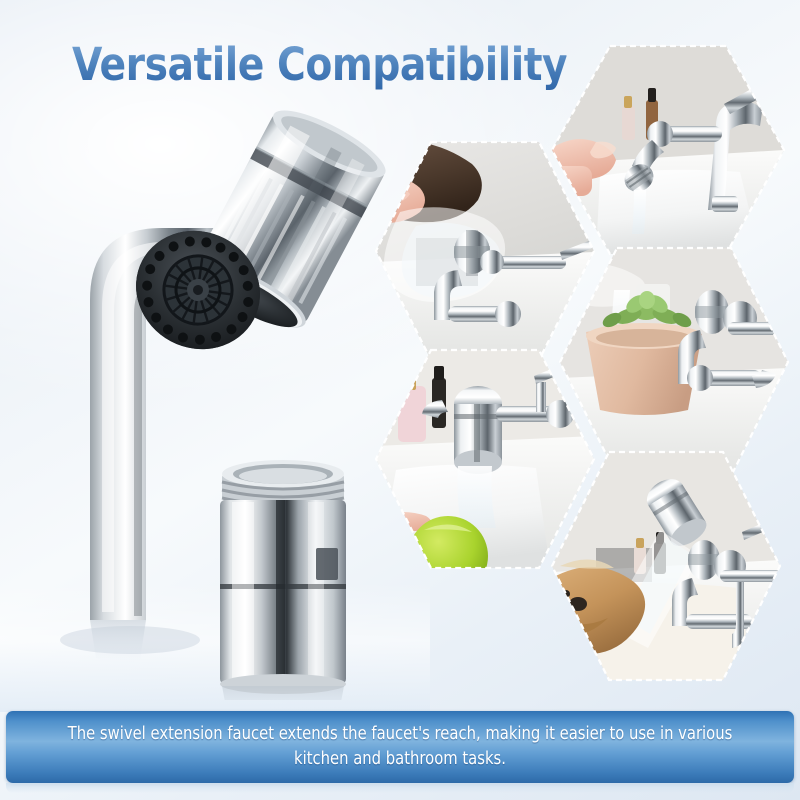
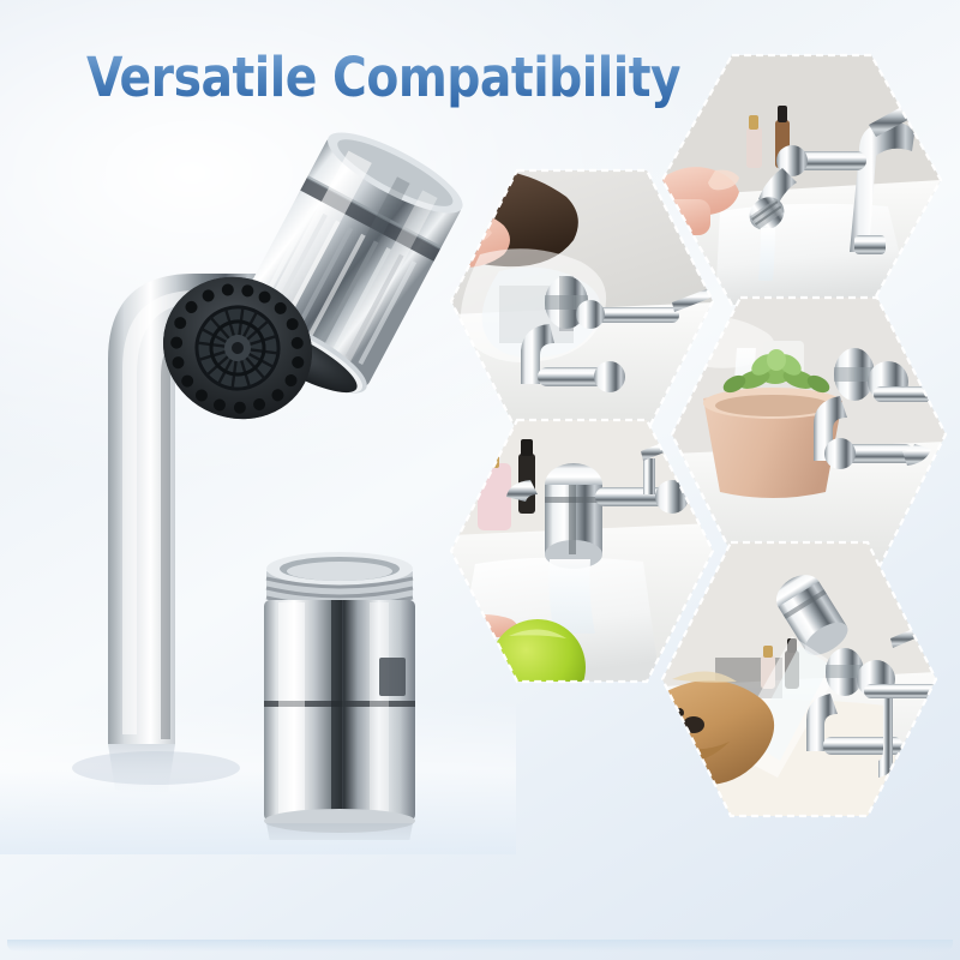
  Versatile Compatibility
- The swivel extension faucet extends the faucet's reach, making it easier to use in various kitchen and bathroom tasks.
